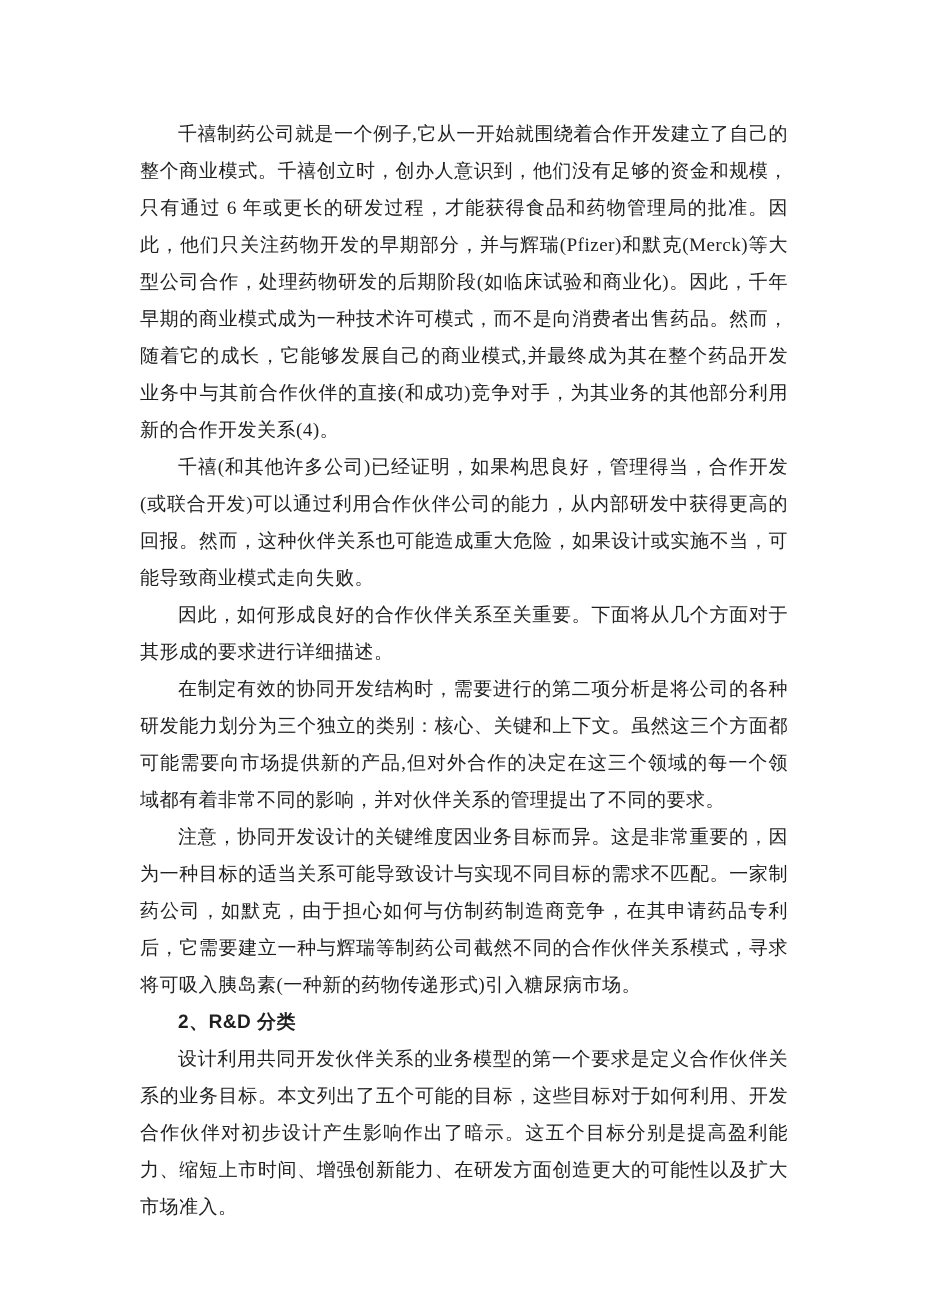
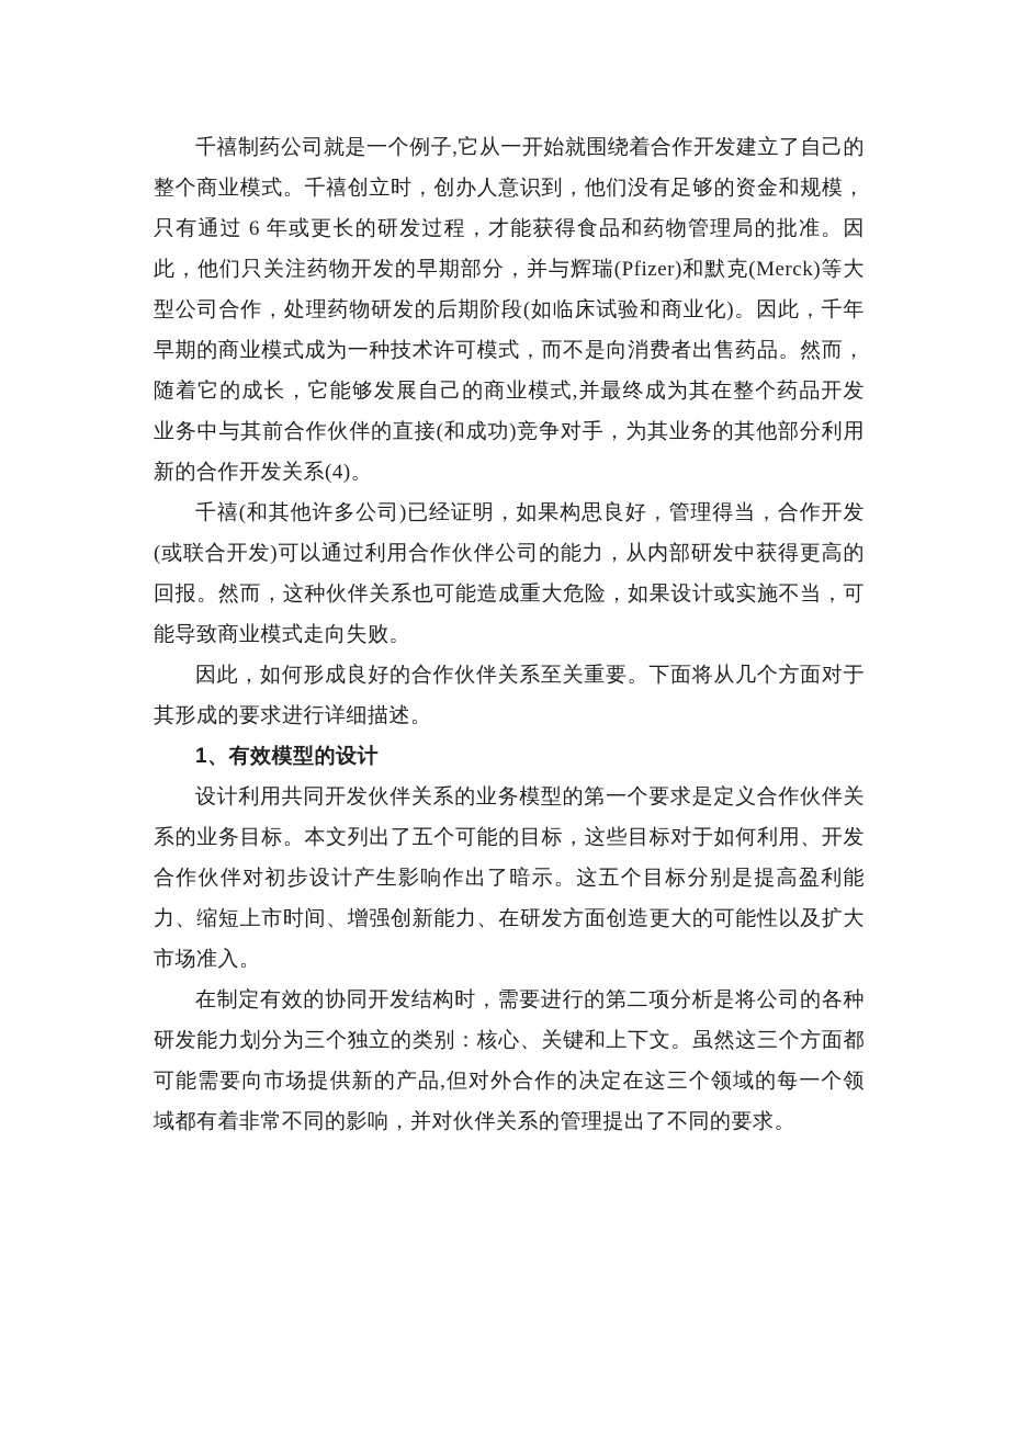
  千禧制药公司就是一个例子,它从一开始就围绕着合作开发建立了自己的整个商业模式。千禧创立时，创办人意识到，他们没有足够的资金和规模，只有通过 6 年或更长的研发过程，才能获得食品和药物管理局的批准。因此，他们只关注药物开发的早期部分，并与辉瑞(Pfizer)和默克(Merck)等大型公司合作，处理药物研发的后期阶段(如临床试验和商业化)。因此，千年早期的商业模式成为一种技术许可模式，而不是向消费者出售药品。然而，随着它的成长，它能够发展自己的商业模式,并最终成为其在整个药品开发业务中与其前合作伙伴的直接(和成功)竞争对手，为其业务的其他部分利用新的合作开发关系(4)。
  千禧(和其他许多公司)已经证明，如果构思良好，管理得当，合作开发(或联合开发)可以通过利用合作伙伴公司的能力，从内部研发中获得更高的回报。然而，这种伙伴关系也可能造成重大危险，如果设计或实施不当，可能导致商业模式走向失败。
  因此，如何形成良好的合作伙伴关系至关重要。下面将从几个方面对于其形成的要求进行详细描述。
+ 1、有效模型的设计
- 在制定有效的协同开发结构时，需要进行的第二项分析是将公司的各种研发能力划分为三个独立的类别：核心、关键和上下文。虽然这三个方面都可能需要向市场提供新的产品,但对外合作的决定在这三个领域的每一个领域都有着非常不同的影响，并对伙伴关系的管理提出了不同的要求。
+ 设计利用共同开发伙伴关系的业务模型的第一个要求是定义合作伙伴关系的业务目标。本文列出了五个可能的目标，这些目标对于如何利用、开发合作伙伴对初步设计产生影响作出了暗示。这五个目标分别是提高盈利能力、缩短上市时间、增强创新能力、在研发方面创造更大的可能性以及扩大市场准入。
- 注意，协同开发设计的关键维度因业务目标而异。这是非常重要的，因为一种目标的适当关系可能导致设计与实现不同目标的需求不匹配。一家制药公司，如默克，由于担心如何与仿制药制造商竞争，在其申请药品专利后，它需要建立一种与辉瑞等制药公司截然不同的合作伙伴关系模式，寻求将可吸入胰岛素(一种新的药物传递形式)引入糖尿病市场。
- 2、R&D 分类
- 设计利用共同开发伙伴关系的业务模型的第一个要求是定义合作伙伴关系的业务目标。本文列出了五个可能的目标，这些目标对于如何利用、开发合作伙伴对初步设计产生影响作出了暗示。这五个目标分别是提高盈利能力、缩短上市时间、增强创新能力、在研发方面创造更大的可能性以及扩大市场准入。
+ 在制定有效的协同开发结构时，需要进行的第二项分析是将公司的各种研发能力划分为三个独立的类别：核心、关键和上下文。虽然这三个方面都可能需要向市场提供新的产品,但对外合作的决定在这三个领域的每一个领域都有着非常不同的影响，并对伙伴关系的管理提出了不同的要求。
